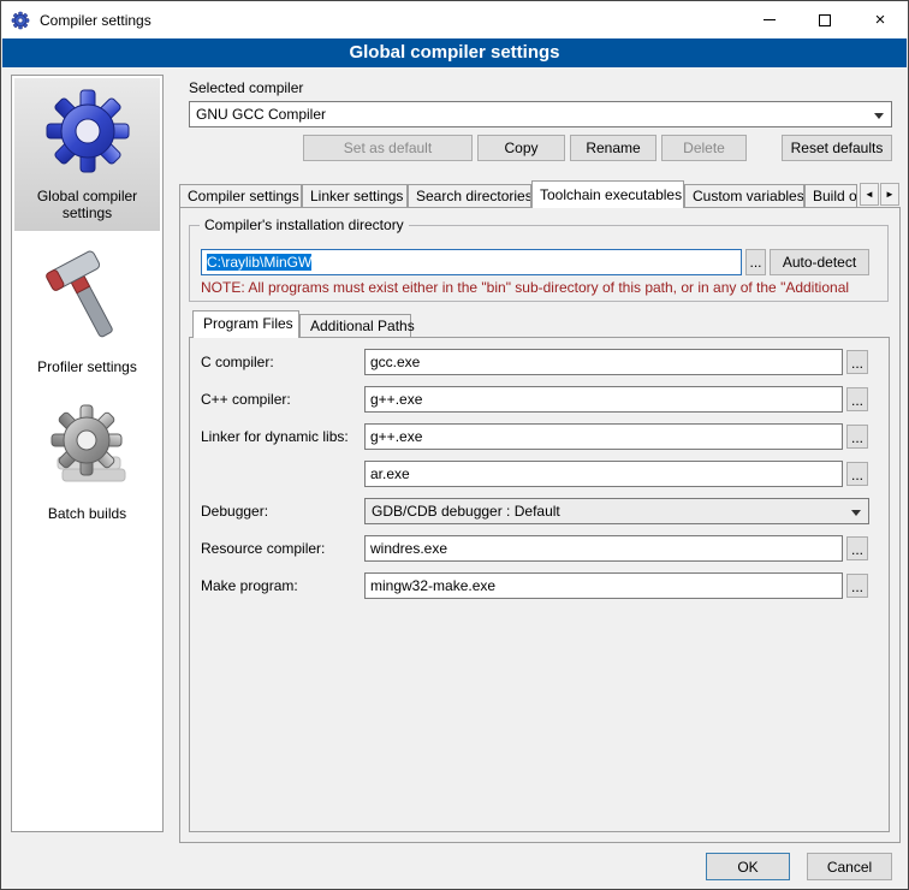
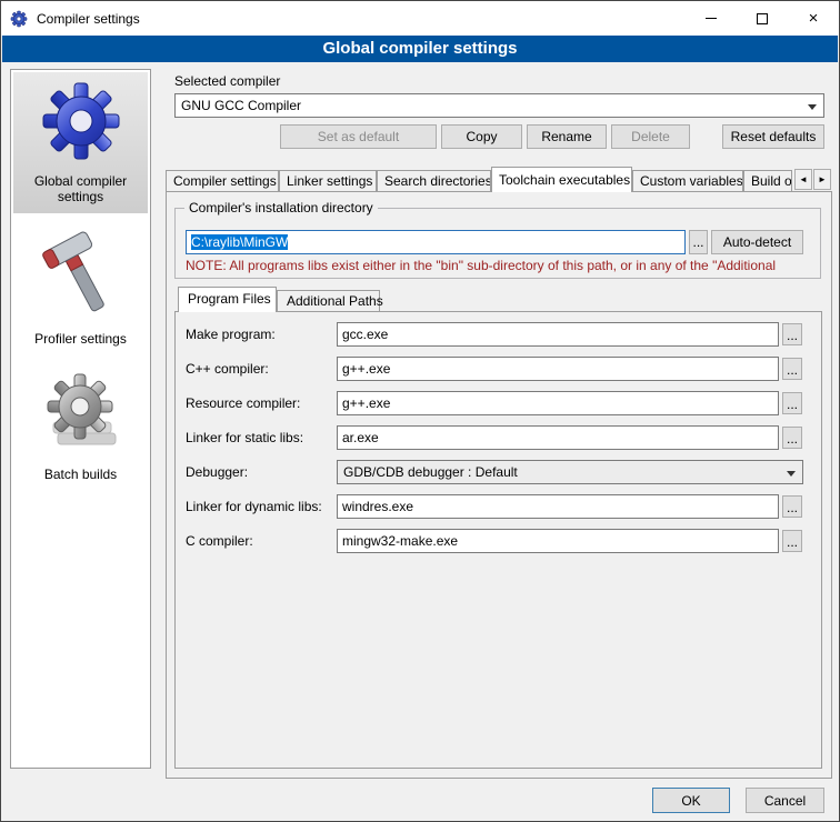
  Compiler settings
  ×
  Global compiler settings
  Global compiler settings
  Profiler settings
  Batch builds
  Selected compiler
  GNU GCC Compiler
  Set as default
  Copy
  Rename
  Delete
  Reset defaults
  Compiler settings
  Linker settings
  Search directories
  Toolchain executables
  Custom variables
  ◄
  ►
  Compiler's installation directory
  C:\raylib\MinGW
  ...
  Auto-detect
- NOTE: All programs must exist either in the "bin" sub-directory of this path, or in any of the "Additional
+ NOTE: All programs libs exist either in the "bin" sub-directory of this path, or in any of the "Additional
  Program Files
  Additional Paths
- C compiler:
+ Make program:
  gcc.exe
  ...
  C++ compiler:
  g++.exe
  ...
- Linker for dynamic libs:
+ Resource compiler:
  g++.exe
  ...
+ Linker for static libs:
  ar.exe
  ...
  Debugger:
  GDB/CDB debugger : Default
- Resource compiler:
+ Linker for dynamic libs:
  windres.exe
  ...
- Make program:
+ C compiler:
  mingw32-make.exe
  ...
  OK
  Cancel
